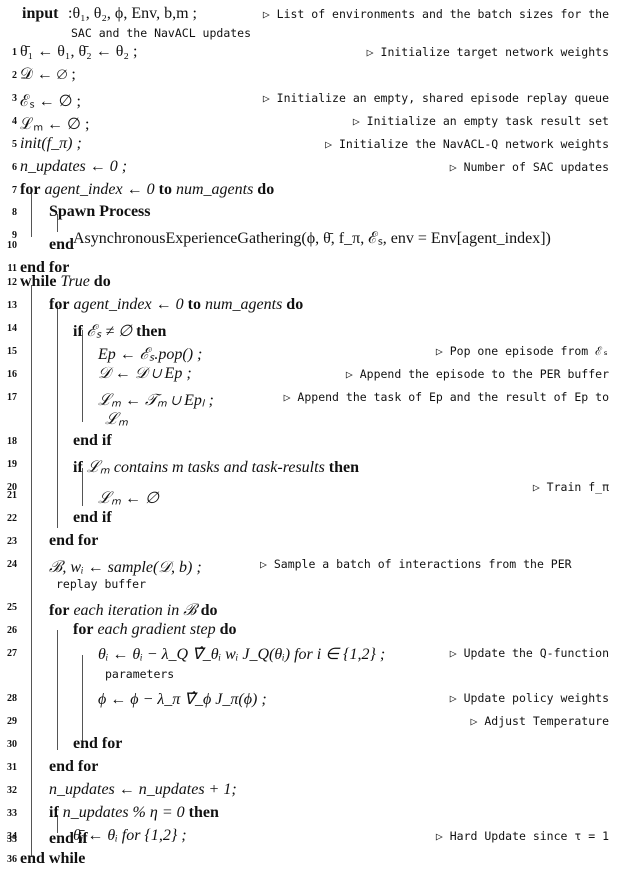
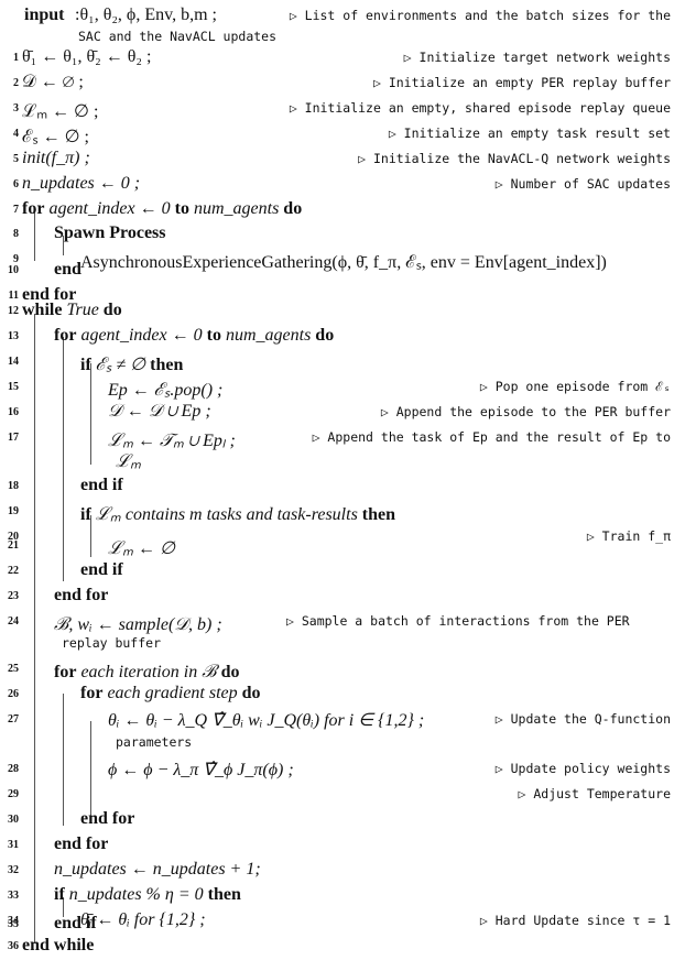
  input
  :θ₁, θ₂, ϕ, Env, b,m ;
  ▷ List of environments and the batch sizes for the
  SAC and the NavACL updates
  1
  θ̄₁ ← θ₁, θ̄₂ ← θ₂ ;
  ▷ Initialize target network weights
  2
  𝒟 ← ∅ ;
+ ▷ Initialize an empty PER replay buffer
  3
- ℰₛ ← ∅ ;
+ ℒₘ ← ∅ ;
  ▷ Initialize an empty, shared episode replay queue
  4
- ℒₘ ← ∅ ;
+ ℰₛ ← ∅ ;
  ▷ Initialize an empty task result set
  5
  init(f_π) ;
  ▷ Initialize the NavACL-Q network weights
  6
  n_updates ← 0 ;
  ▷ Number of SAC updates
  7
  for agent_index ← 0 to num_agents do
  8
  Spawn Process
  9
  AsynchronousExperienceGathering(ϕ, θ̄, f_π, ℰₛ, env = Env[agent_index])
  10
  end
  11
  end for
  12
  while True do
  13
  for agent_index ← 0 to num_agents do
  14
  if ℰₛ ≠ ∅ then
  15
  Ep ← ℰₛ.pop() ;
  ▷ Pop one episode from ℰₛ
  16
  𝒟 ← 𝒟 ∪ Ep ;
  ▷ Append the episode to the PER buffer
  17
  ℒₘ ← 𝒯ₘ ∪ Epₗ ;
  ▷ Append the task of Ep and the result of Ep to
  ℒₘ
  18
  end if
  19
  if ℒₘ contains m tasks and task-results then
  20
  ▷ Train f_π
  21
  ℒₘ ← ∅
  22
  end if
  23
  end for
  24
  ℬ, wᵢ ← sample(𝒟, b) ;
  ▷ Sample a batch of interactions from the PER
  replay buffer
  25
  for each iteration in ℬ do
  26
  for each gradient step do
  27
  θᵢ ← θᵢ − λ_Q ∇̂_θᵢ wᵢ J_Q(θᵢ) for i ∈ {1,2} ;
  ▷ Update the Q-function
  parameters
  28
  ϕ ← ϕ − λ_π ∇̂_ϕ J_π(ϕ) ;
  ▷ Update policy weights
  29
  ▷ Adjust Temperature
  30
  end for
  31
  end for
  32
  n_updates ← n_updates + 1;
  33
  if n_updates % η = 0 then
  34
  θ̄ᵢ ← θᵢ for {1,2} ;
  ▷ Hard Update since τ = 1
  35
  end if
  36
  end while
